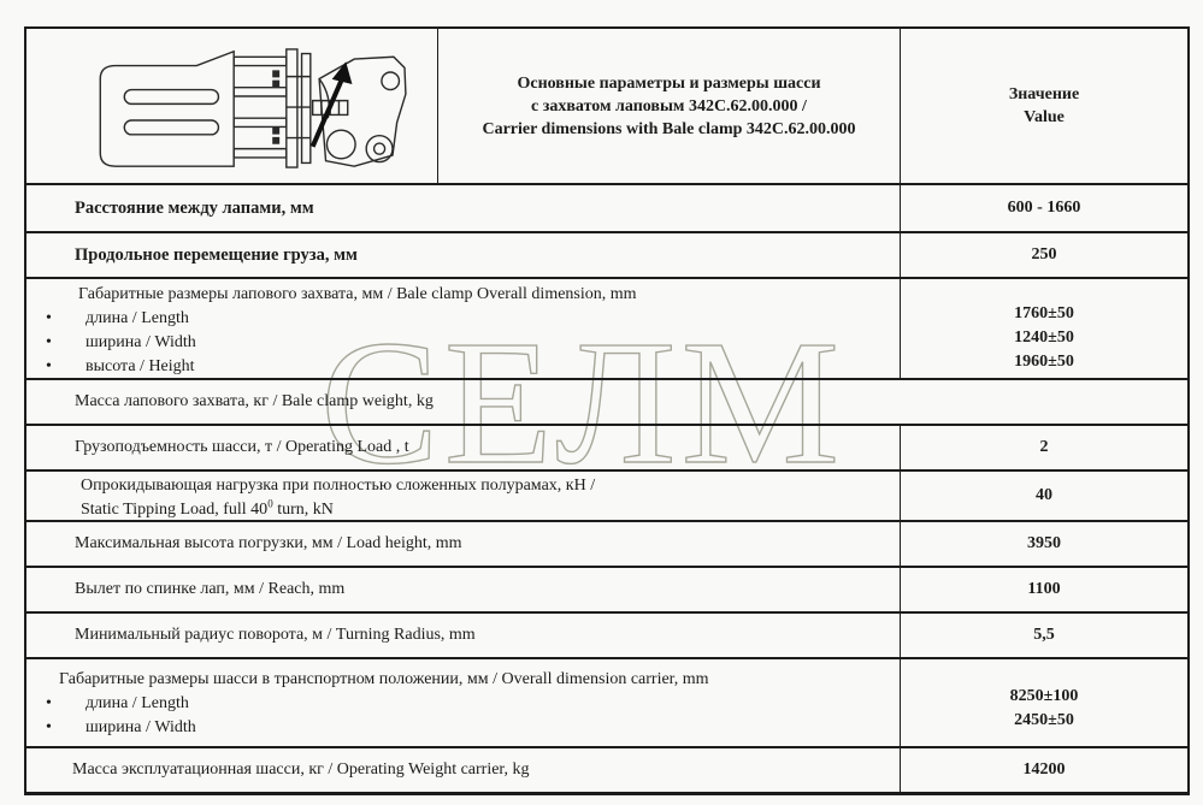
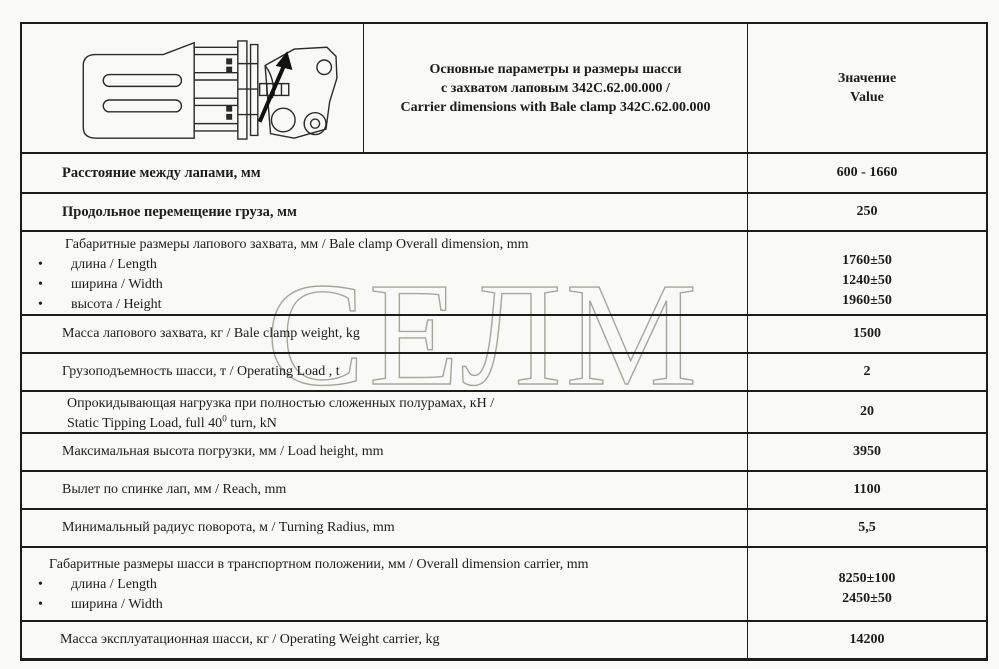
  СЕЛМ
  Основные параметры и размеры шасси
  с захватом лаповым 342С.62.00.000 /
  Carrier dimensions with Bale clamp 342C.62.00.000
  Значение
  Value
  Расстояние между лапами, мм
  600 - 1660
  Продольное перемещение груза, мм
  250
  Габаритные размеры лапового захвата, мм / Bale clamp Overall dimension, mm
  • длина / Length
  • ширина / Width
  • высота / Height
  1760±50
  1240±50
  1960±50
  Масса лапового захвата, кг / Bale clamp weight, kg
+ 1500
  Грузоподъемность шасси, т / Operating Load , t
  2
  Опрокидывающая нагрузка при полностью сложенных полурамах, кН /
  Static Tipping Load, full 400 turn, kN
- 40
+ 20
  Максимальная высота погрузки, мм / Load height, mm
  3950
  Вылет по спинке лап, мм / Reach, mm
  1100
  Минимальный радиус поворота, м / Turning Radius, mm
  5,5
  Габаритные размеры шасси в транспортном положении, мм / Overall dimension carrier, mm
  • длина / Length
  • ширина / Width
  8250±100
  2450±50
  Масса эксплуатационная шасси, кг / Operating Weight carrier, kg
  14200
